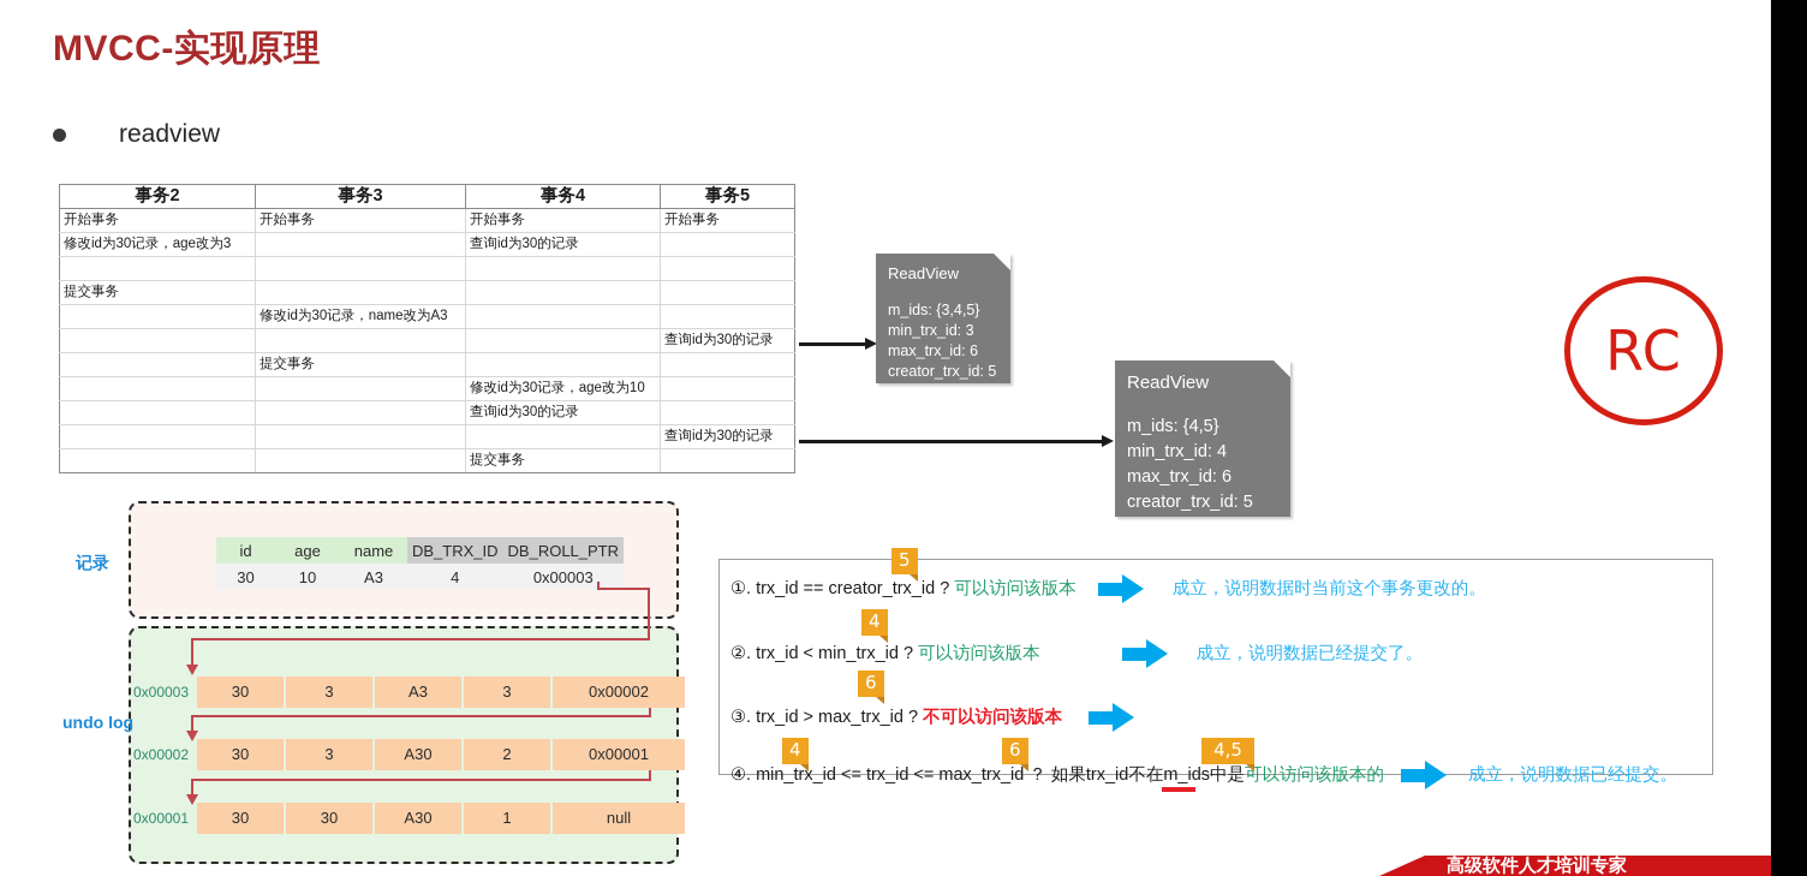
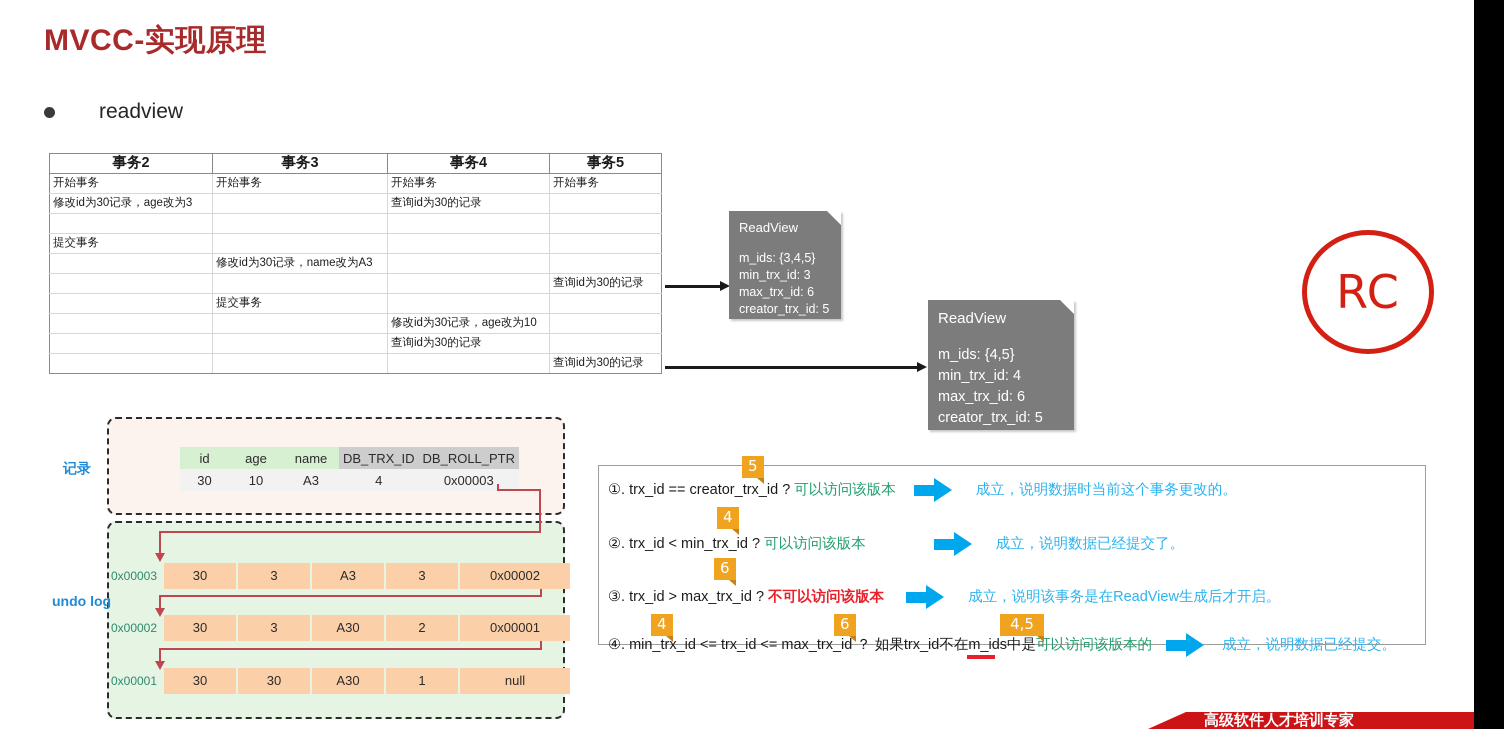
  MVCC-实现原理
  readview
  事务2	事务3	事务4	事务5
  开始事务	开始事务	开始事务	开始事务
  修改id为30记录，age改为3		查询id为30的记录
  提交事务
  	修改id为30记录，name改为A3
  			查询id为30的记录
  	提交事务
  		修改id为30记录，age改为10
  		查询id为30的记录
  			查询id为30的记录
- 		提交事务
  ReadView
  m_ids: {3,4,5}
  min_trx_id: 3
  max_trx_id: 6
  creator_trx_id: 5
  ReadView
  m_ids: {4,5}
  min_trx_id: 4
  max_trx_id: 6
  creator_trx_id: 5
  RC
  记录
  id	age	name	DB_TRX_ID	DB_ROLL_PTR
  30	10	A3	4	0x00003
  undo log
  0x00003
  30
  3
  A3
  3
  0x00002
  0x00002
  30
  3
  A30
  2
  0x00001
  0x00001
  30
  30
  A30
  1
  null
  ①.
  trx_id == creator_trx_id ?
  可以访问该版本
  成立，说明数据时当前这个事务更改的。
  ②.
  trx_id < min_trx_id ?
  可以访问该版本
  成立，说明数据已经提交了。
  ③.
  trx_id > max_trx_id ?
  不可以访问该版本
+ 成立，说明该事务是在ReadView生成后才开启。
  ④.
  min_trx_id <= trx_id <= max_trx_id ？ 如果trx_id
  不在
  m_ids中是
  可以访问该版本的
  成立，说明数据已经提交。
  5
  4
  6
  4
  6
  4,5
  高级软件人才培训专家
